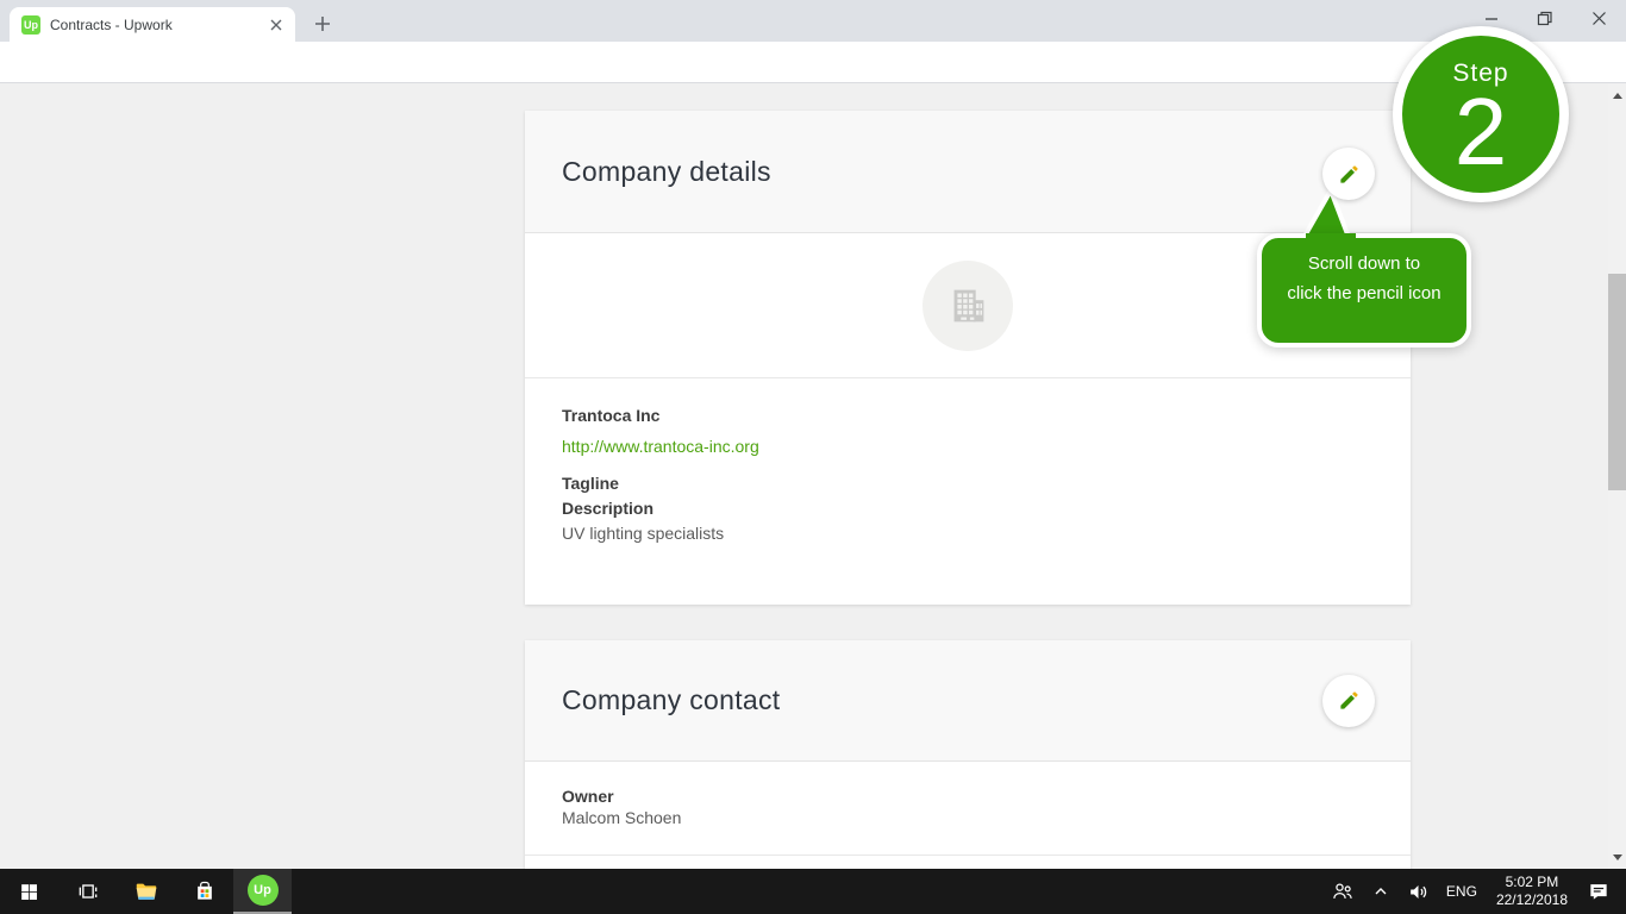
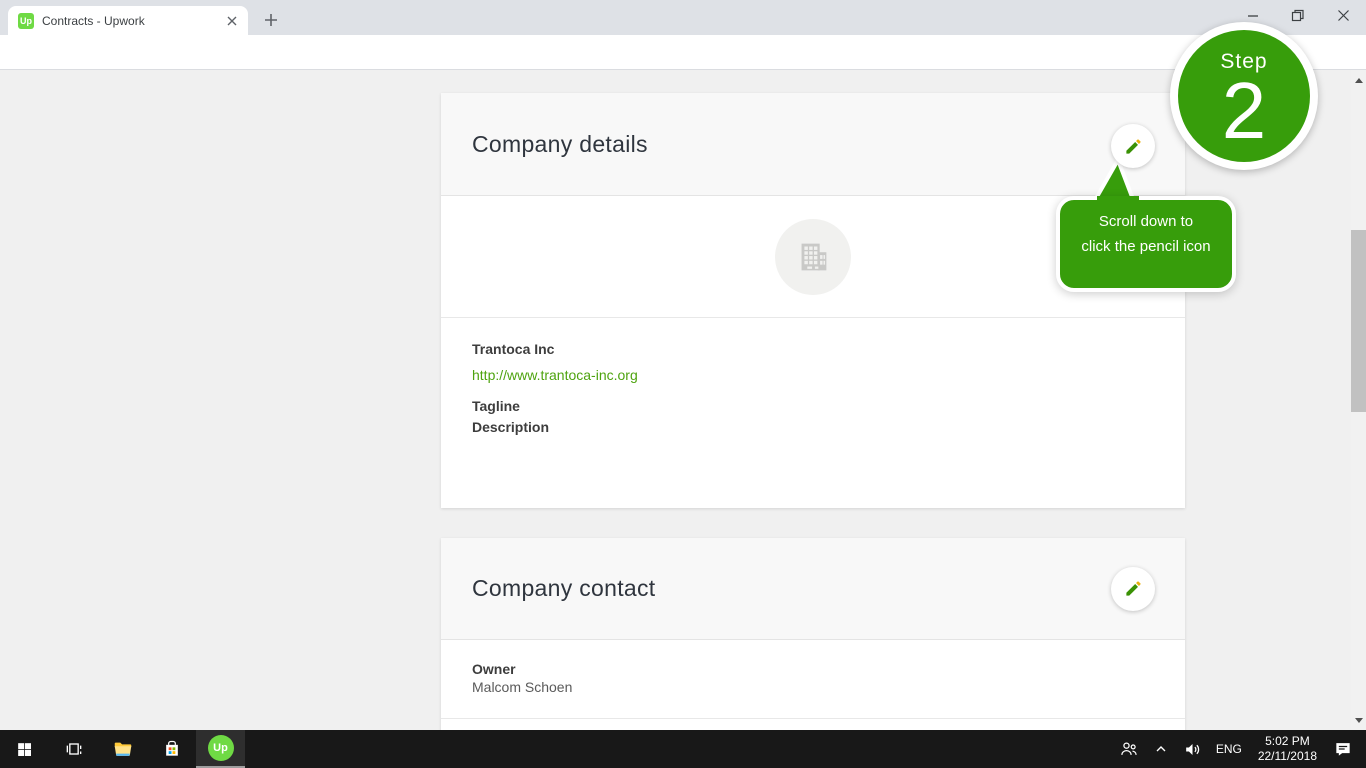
  Up
  Contracts - Upwork
  Company details
  Trantoca Inc
  http://www.trantoca-inc.org
  Tagline
  Description
- UV lighting specialists
  Company contact
  Owner
  Malcom Schoen
  Scroll down to
  click the pencil icon
  Step
  2
  Up
  ENG
  5:02 PM
- 22/12/2018
+ 22/11/2018
